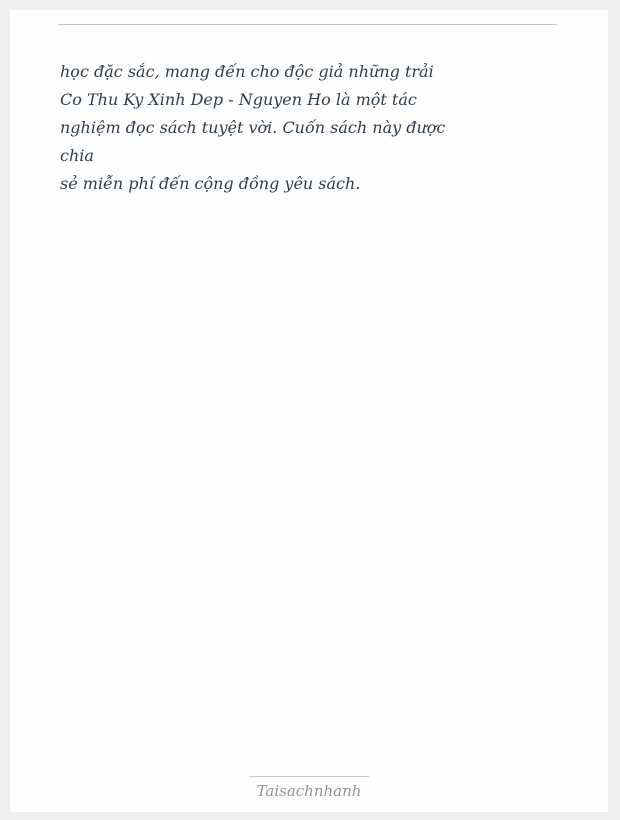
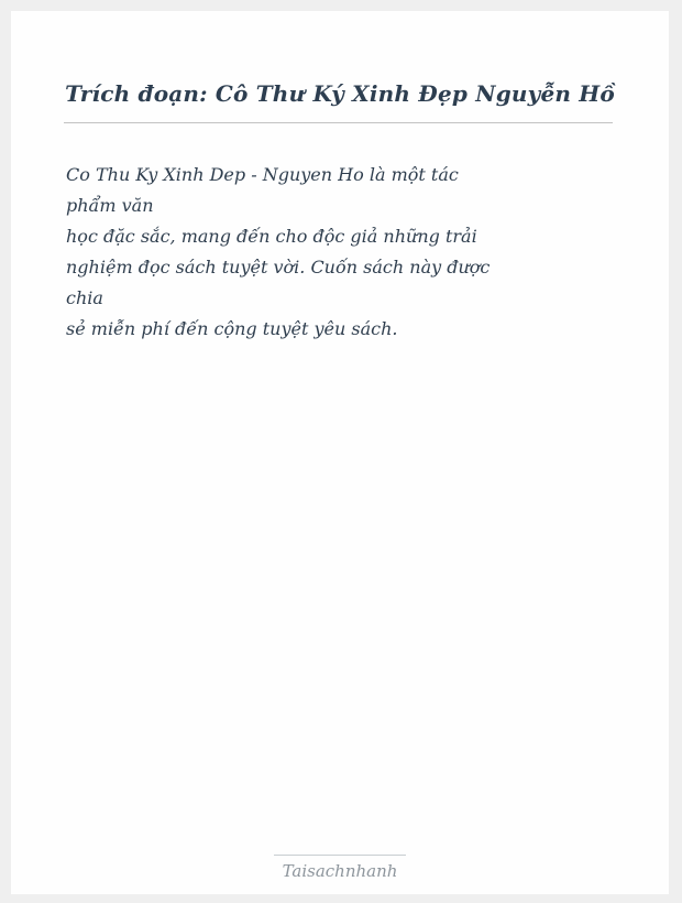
+ Trích đoạn: Cô Thư Ký Xinh Đẹp Nguyễn Hồ
- học đặc sắc, mang đến cho độc giả những trải
+ Co Thu Ky Xinh Dep - Nguyen Ho là một tác
+ phẩm văn
- Co Thu Ky Xinh Dep - Nguyen Ho là một tác
+ học đặc sắc, mang đến cho độc giả những trải
  nghiệm đọc sách tuyệt vời. Cuốn sách này được
  chia
- sẻ miễn phí đến cộng đồng yêu sách.
+ sẻ miễn phí đến cộng tuyệt yêu sách.
  Taisachnhanh
